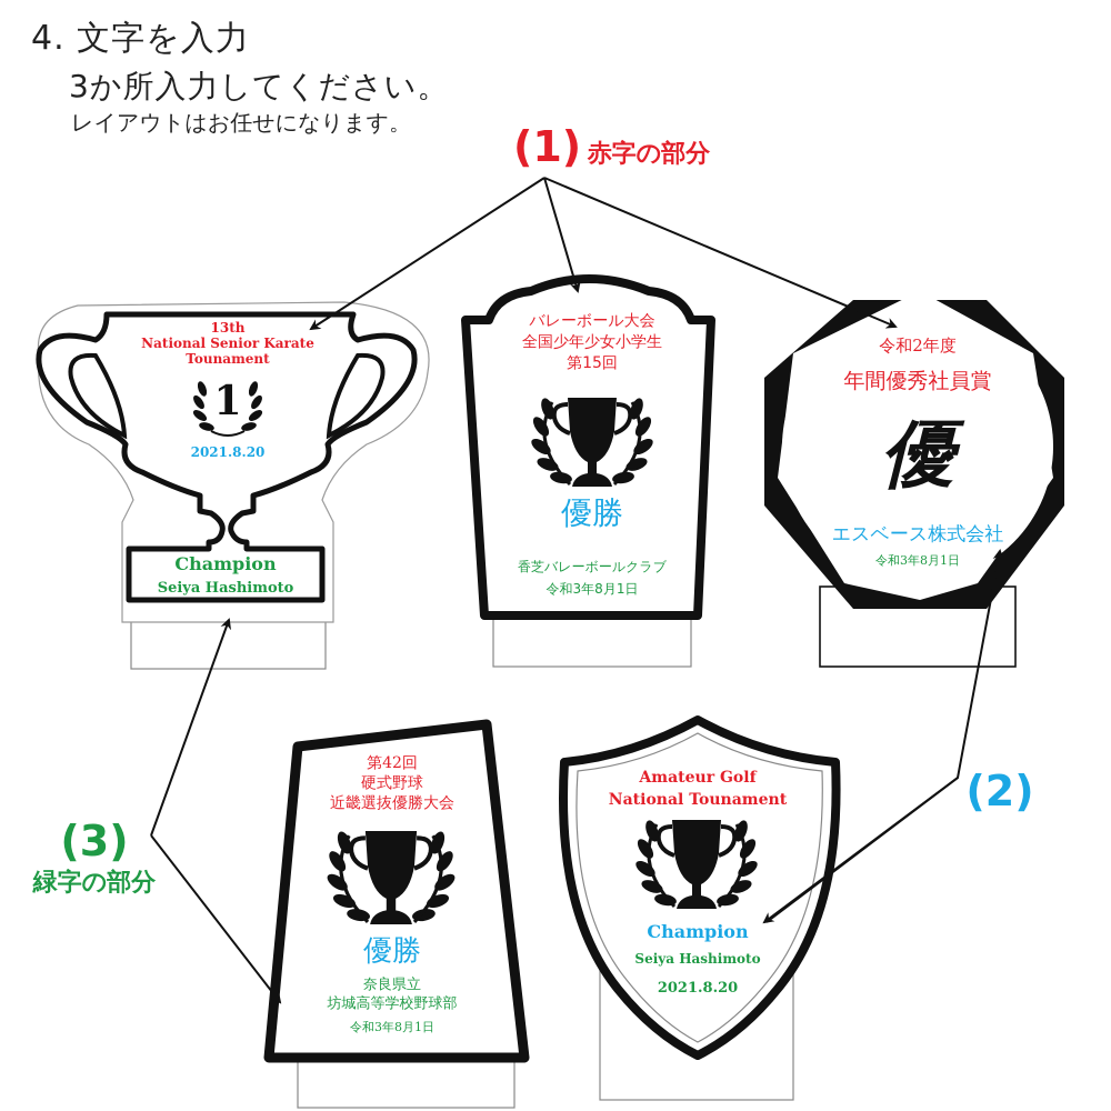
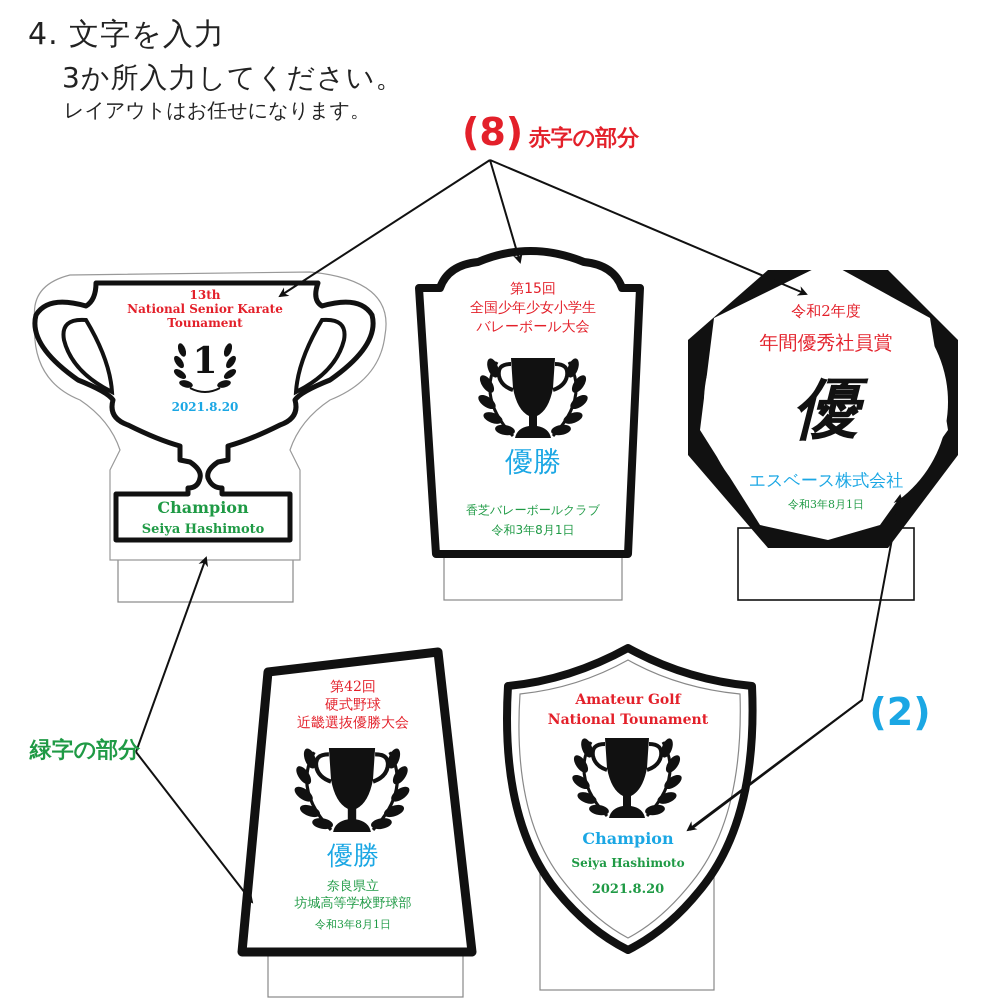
  4. 文字を入力
  3か所入力してください。
  レイアウトはお任せになります。
- (1) 赤字の部分
+ (8) 赤字の部分
  (2)
- (3)
  緑字の部分
  13th
  National Senior Karate
  Tounament
  1
  2021.8.20
  Champion
  Seiya Hashimoto
- バレーボール大会
+ 第15回
  全国少年少女小学生
- 第15回
+ バレーボール大会
  優勝
  香芝バレーボールクラブ
  令和3年8月1日
  令和2年度
  年間優秀社員賞
  優
  エスベース株式会社
  令和3年8月1日
  第42回
  硬式野球
  近畿選抜優勝大会
  優勝
  奈良県立
  坊城高等学校野球部
  令和3年8月1日
  Amateur Golf
  National Tounament
  Champion
  Seiya Hashimoto
  2021.8.20
